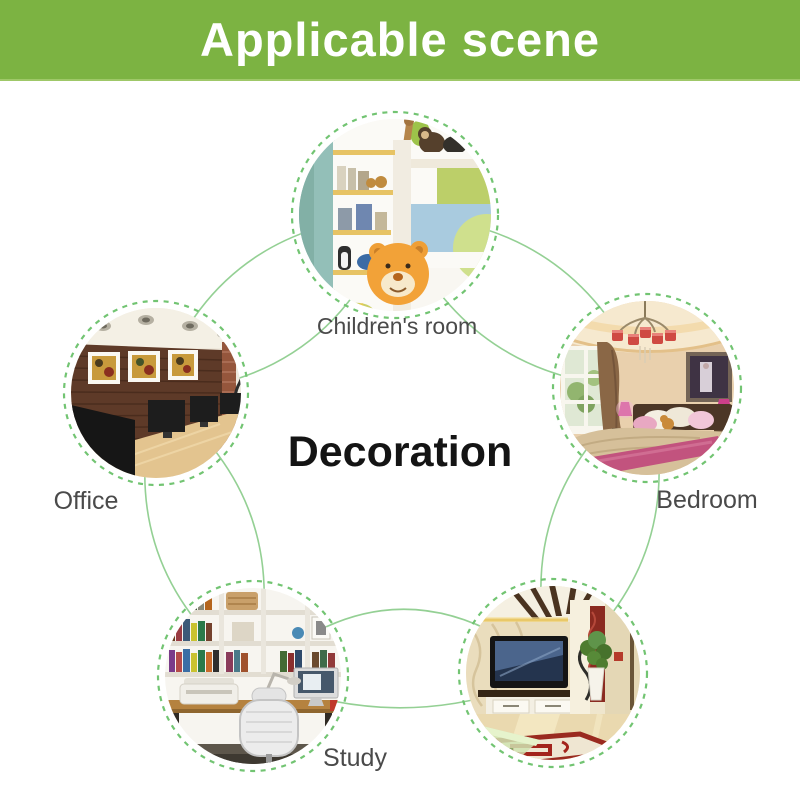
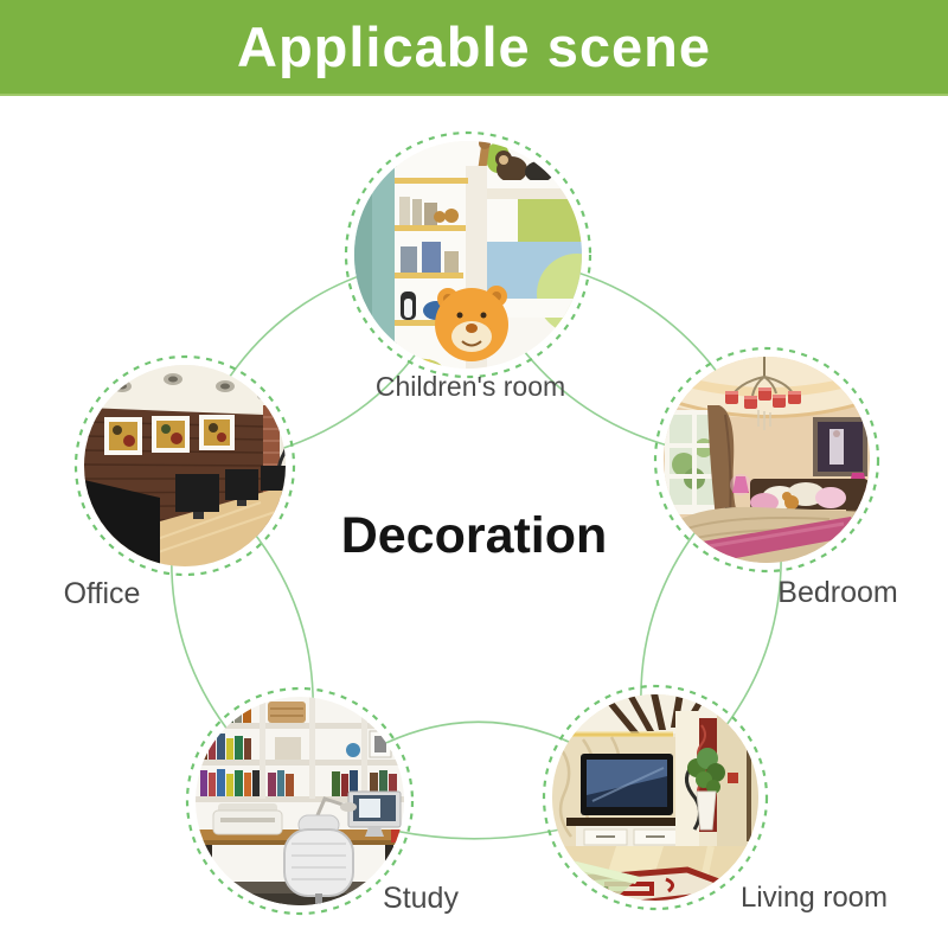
  Children's room
  Office
  Bedroom
  Study
+ Living room
  Decoration
  Applicable scene
